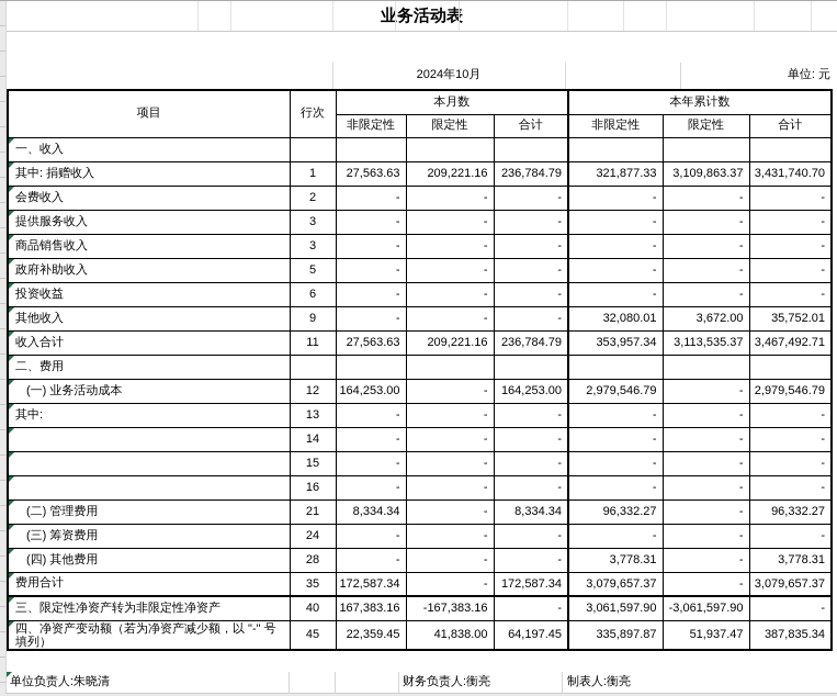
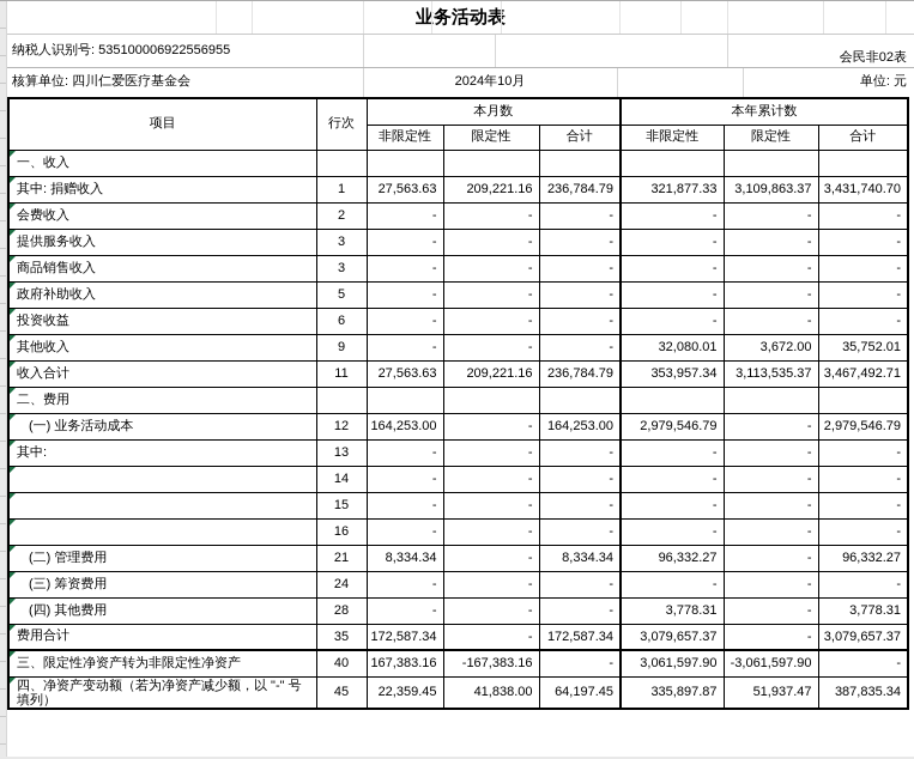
  业务活动表
+ 纳税人识别号: 535100006922556955
+ 会民非02表
+ 核算单位: 四川仁爱医疗基金会
  2024年10月
  单位: 元
  项目	行次	本月数	本年累计数
  非限定性	限定性	合计	非限定性	限定性	合计
  一、收入
  其中: 捐赠收入	1	27,563.63	209,221.16	236,784.79	321,877.33	3,109,863.37	3,431,740.70
  会费收入	2	-	-	-	-	-	-
  提供服务收入	3	-	-	-	-	-	-
  商品销售收入	3	-	-	-	-	-	-
  政府补助收入	5	-	-	-	-	-	-
  投资收益	6	-	-	-	-	-	-
  其他收入	9	-	-	-	32,080.01	3,672.00	35,752.01
  收入合计	11	27,563.63	209,221.16	236,784.79	353,957.34	3,113,535.37	3,467,492.71
  二、费用
  (一) 业务活动成本	12	164,253.00	-	164,253.00	2,979,546.79	-	2,979,546.79
  其中:	13	-	-	-	-	-	-
  	14	-	-	-	-	-	-
  	15	-	-	-	-	-	-
  	16	-	-	-	-	-	-
  (二) 管理费用	21	8,334.34	-	8,334.34	96,332.27	-	96,332.27
  (三) 筹资费用	24	-	-	-	-	-	-
  (四) 其他费用	28	-	-	-	3,778.31	-	3,778.31
  费用合计	35	172,587.34	-	172,587.34	3,079,657.37	-	3,079,657.37
  三、限定性净资产转为非限定性净资产	40	167,383.16	-167,383.16	-	3,061,597.90	-3,061,597.90	-
  四、净资产变动额（若为净资产减少额，以 "-" 号填列）	45	22,359.45	41,838.00	64,197.45	335,897.87	51,937.47	387,835.34
- 单位负责人:朱晓清
- 财务负责人:衡亮
- 制表人:衡亮
